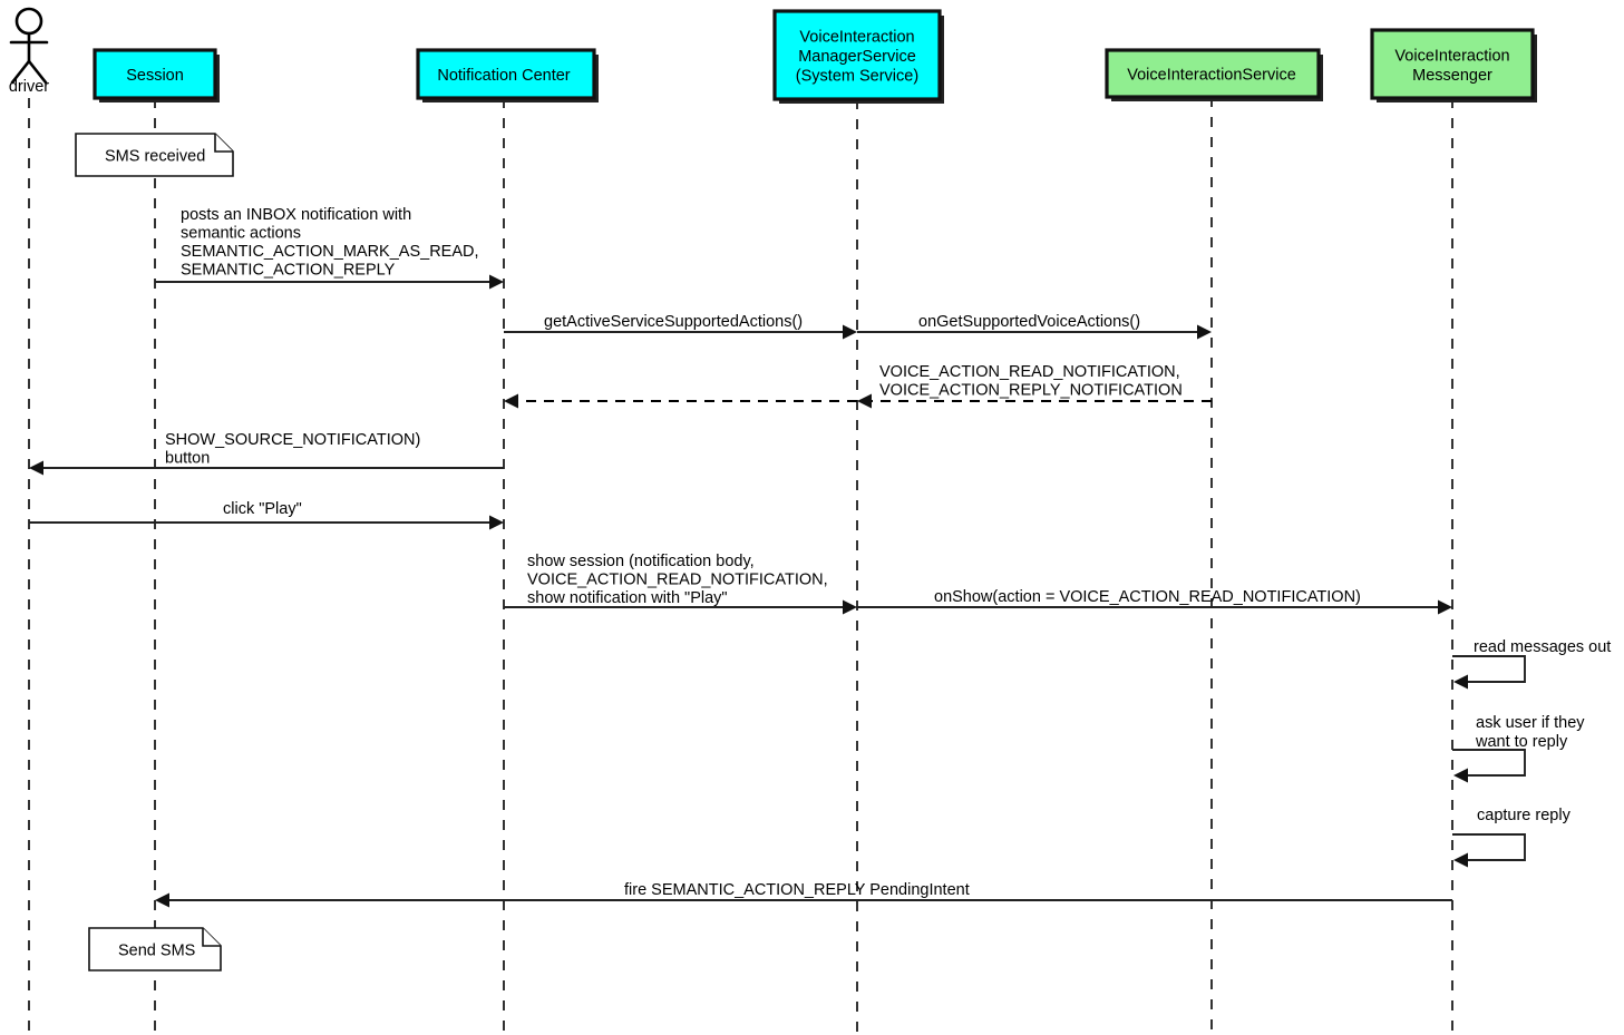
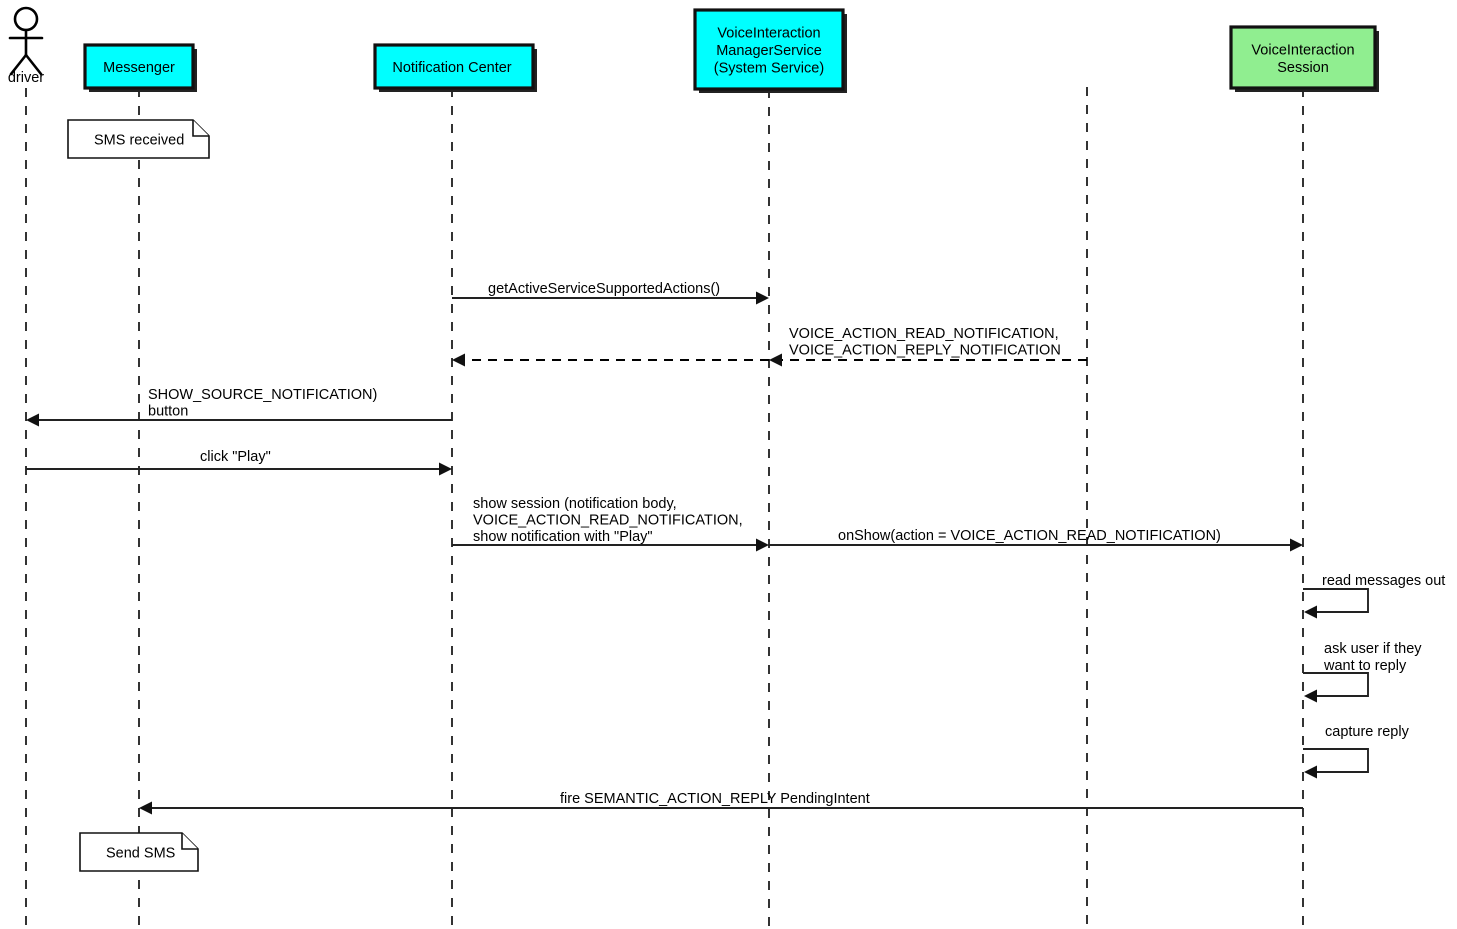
- Session
+ Messenger
  Notification Center
  VoiceInteraction
  ManagerService
  (System Service)
- VoiceInteractionService
  VoiceInteraction
- Messenger
+ Session
  driver
- posts an INBOX notification with
- semantic actions
- SEMANTIC_ACTION_MARK_AS_READ,
- SEMANTIC_ACTION_REPLY
  getActiveServiceSupportedActions()
- onGetSupportedVoiceActions()
  VOICE_ACTION_READ_NOTIFICATION,
  VOICE_ACTION_REPLY_NOTIFICATION
  SHOW_SOURCE_NOTIFICATION)
  button
  click "Play"
  show session (notification body,
  VOICE_ACTION_READ_NOTIFICATION,
  show notification with "Play"
  onShow(action = VOICE_ACTION_READ_NOTIFICATION)
  fire SEMANTIC_ACTION_REPLY PendingIntent
  read messages out
  ask user if they
  want to reply
  capture reply
  SMS received
  Send SMS
